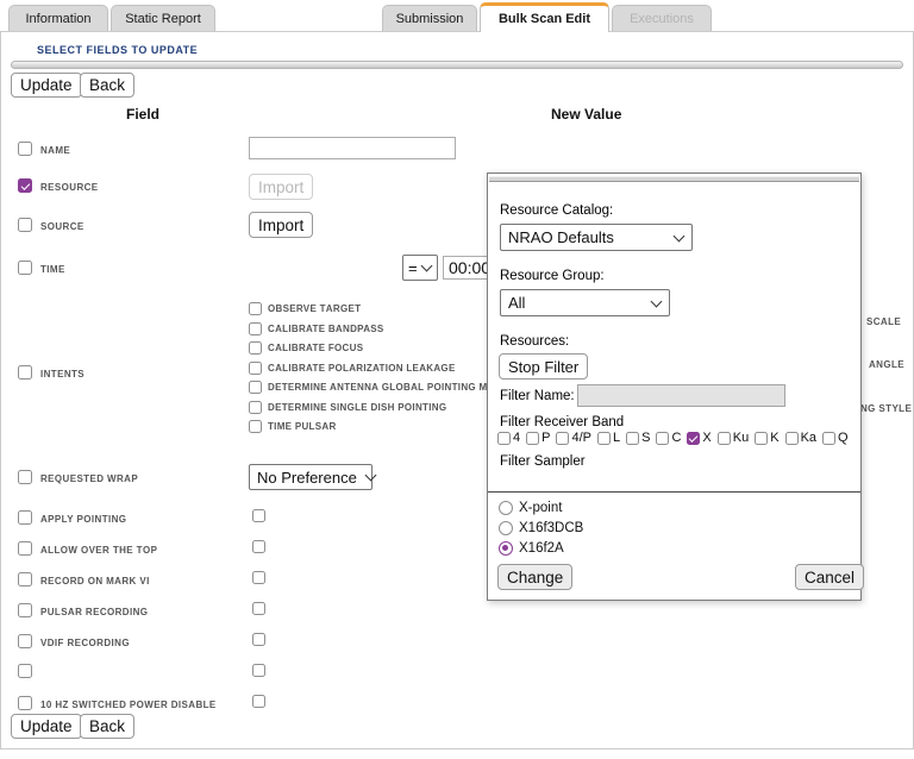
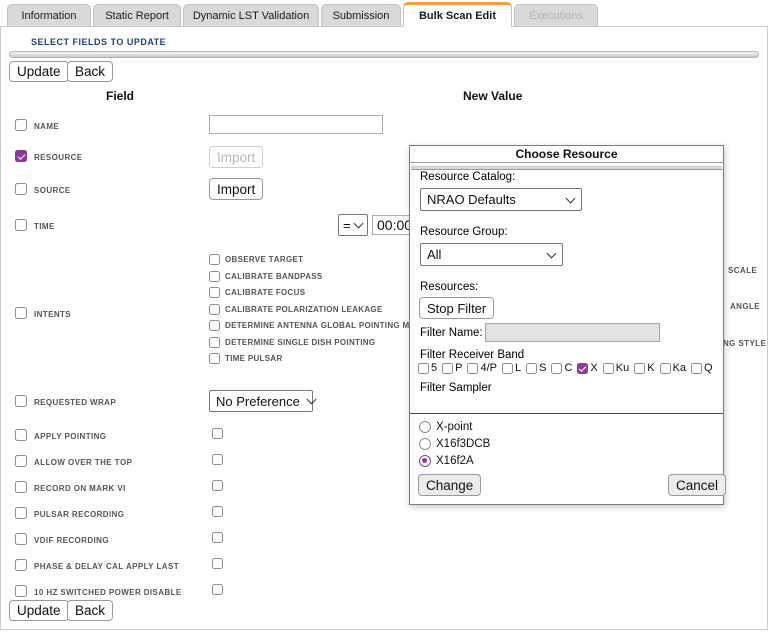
  Information
  Static Report
+ Dynamic LST Validation
  Submission
  Bulk Scan Edit
  Executions
  Select Fields to Update
  Update
  Back
  Field
  New Value
  Name
  Resource
  Source
  Time
  Intents
  Requested Wrap
  Apply Pointing
  Allow Over the Top
  Record on Mark VI
  Pulsar Recording
  VDIF Recording
+ Phase & Delay Cal Apply Last
  10 Hz Switched Power Disable
  Import
  Import
  =
  Observe Target
  Calibrate Bandpass
  Calibrate Focus
  Calibrate Polarization Leakage
  Determine Antenna Global Pointing M
  Determine Single Dish Pointing
  Time Pulsar
  No Preference
  Update
  Back
  Scale
  Angle
  ng Style
+ Choose Resource
  Resource Catalog:
  NRAO Defaults
  Resource Group:
  All
  Resources:
  Stop Filter
  Filter Name:
  Filter Receiver Band
- 4
+ 5
  P
  4/P
  L
  S
  C
  X
  Ku
  K
  Ka
  Q
  Filter Sampler
  X-point
  X16f3DCB
  X16f2A
  Change
  Cancel
